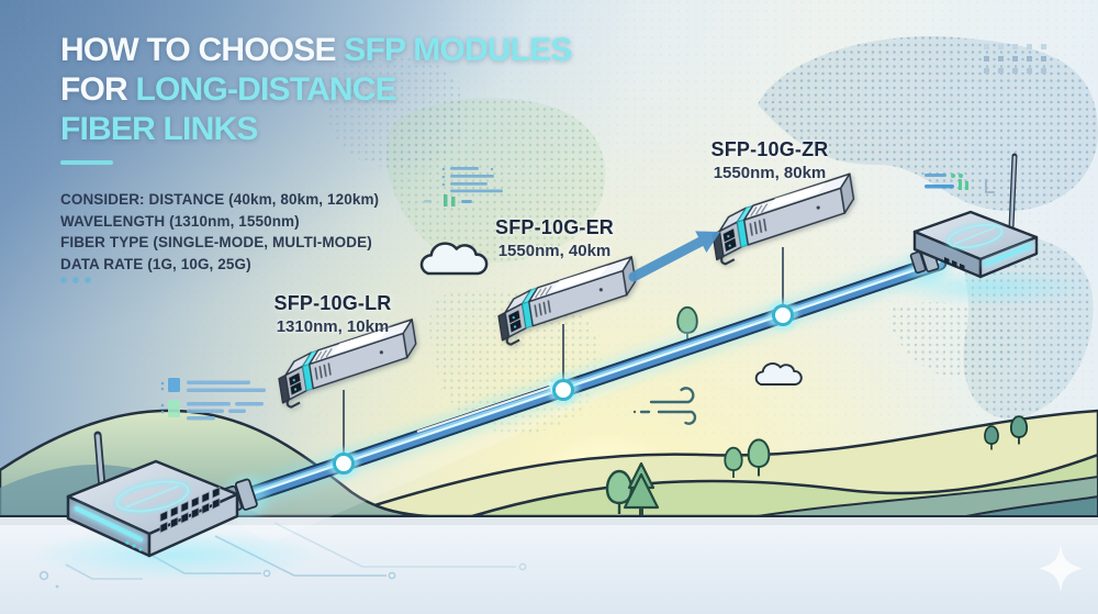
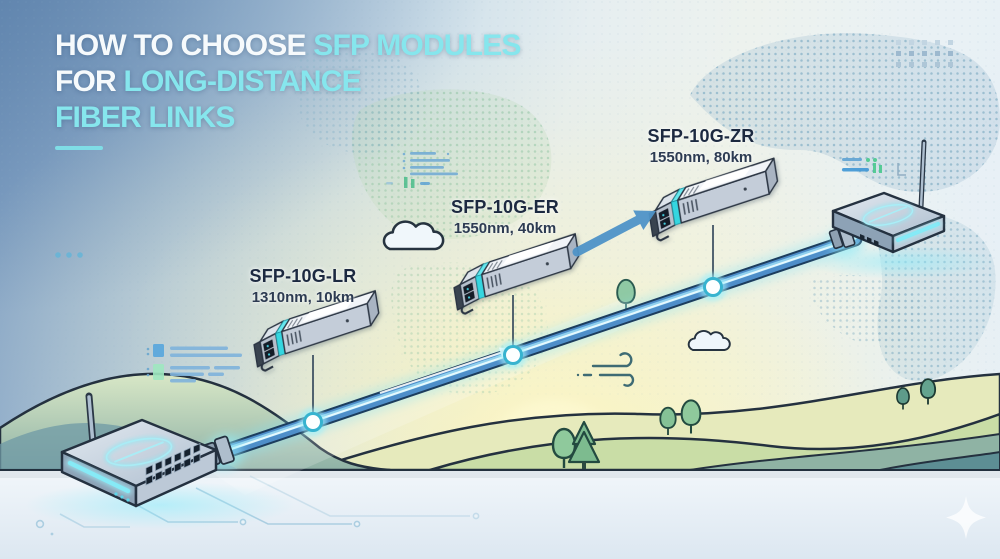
  HOW TO CHOOSE SFP MODULES
  FOR LONG-DISTANCE
  FIBER LINKS
- CONSIDER: DISTANCE (40km, 80km, 120km)
- WAVELENGTH (1310nm, 1550nm)
- FIBER TYPE (SINGLE-MODE, MULTI-MODE)
- DATA RATE (1G, 10G, 25G)
  SFP-10G-LR
  1310nm, 10km
  SFP-10G-ER
  1550nm, 40km
  SFP-10G-ZR
  1550nm, 80km
